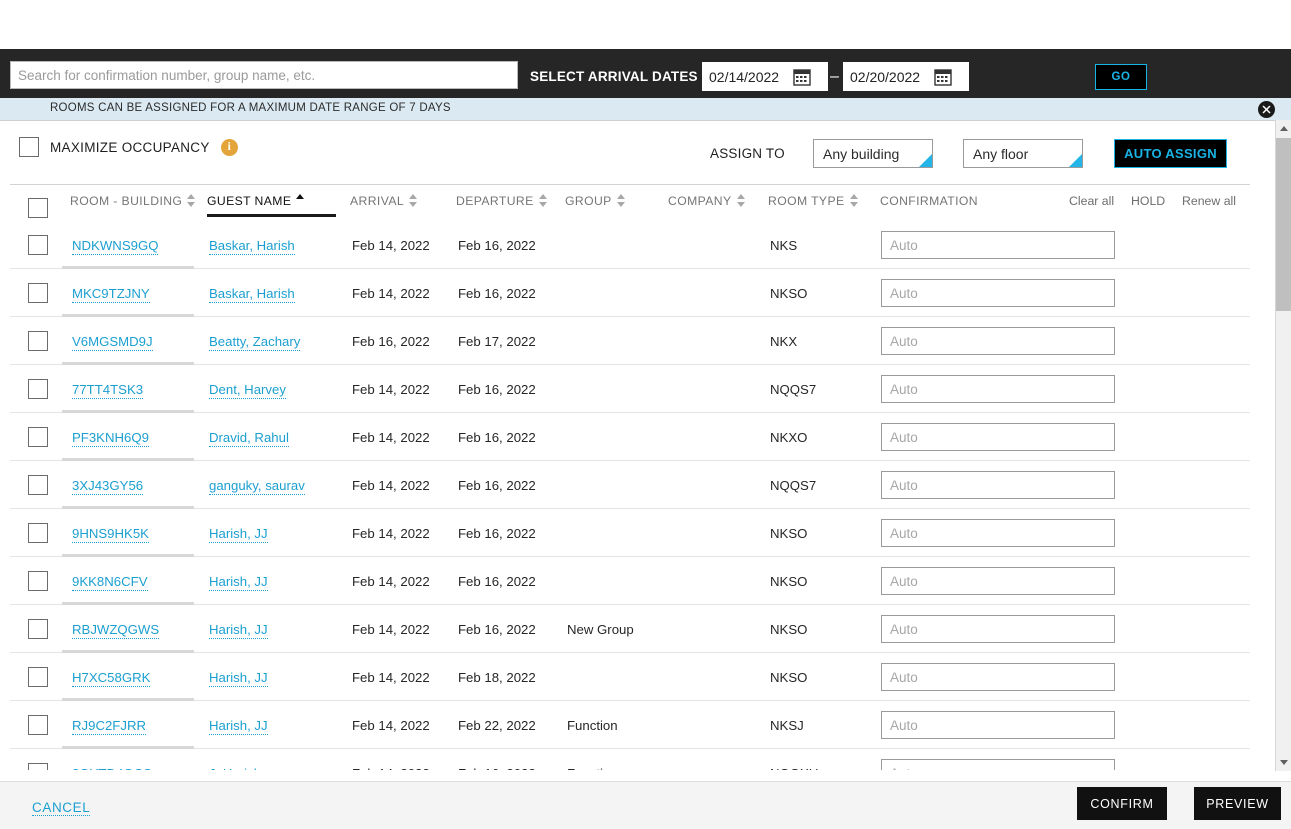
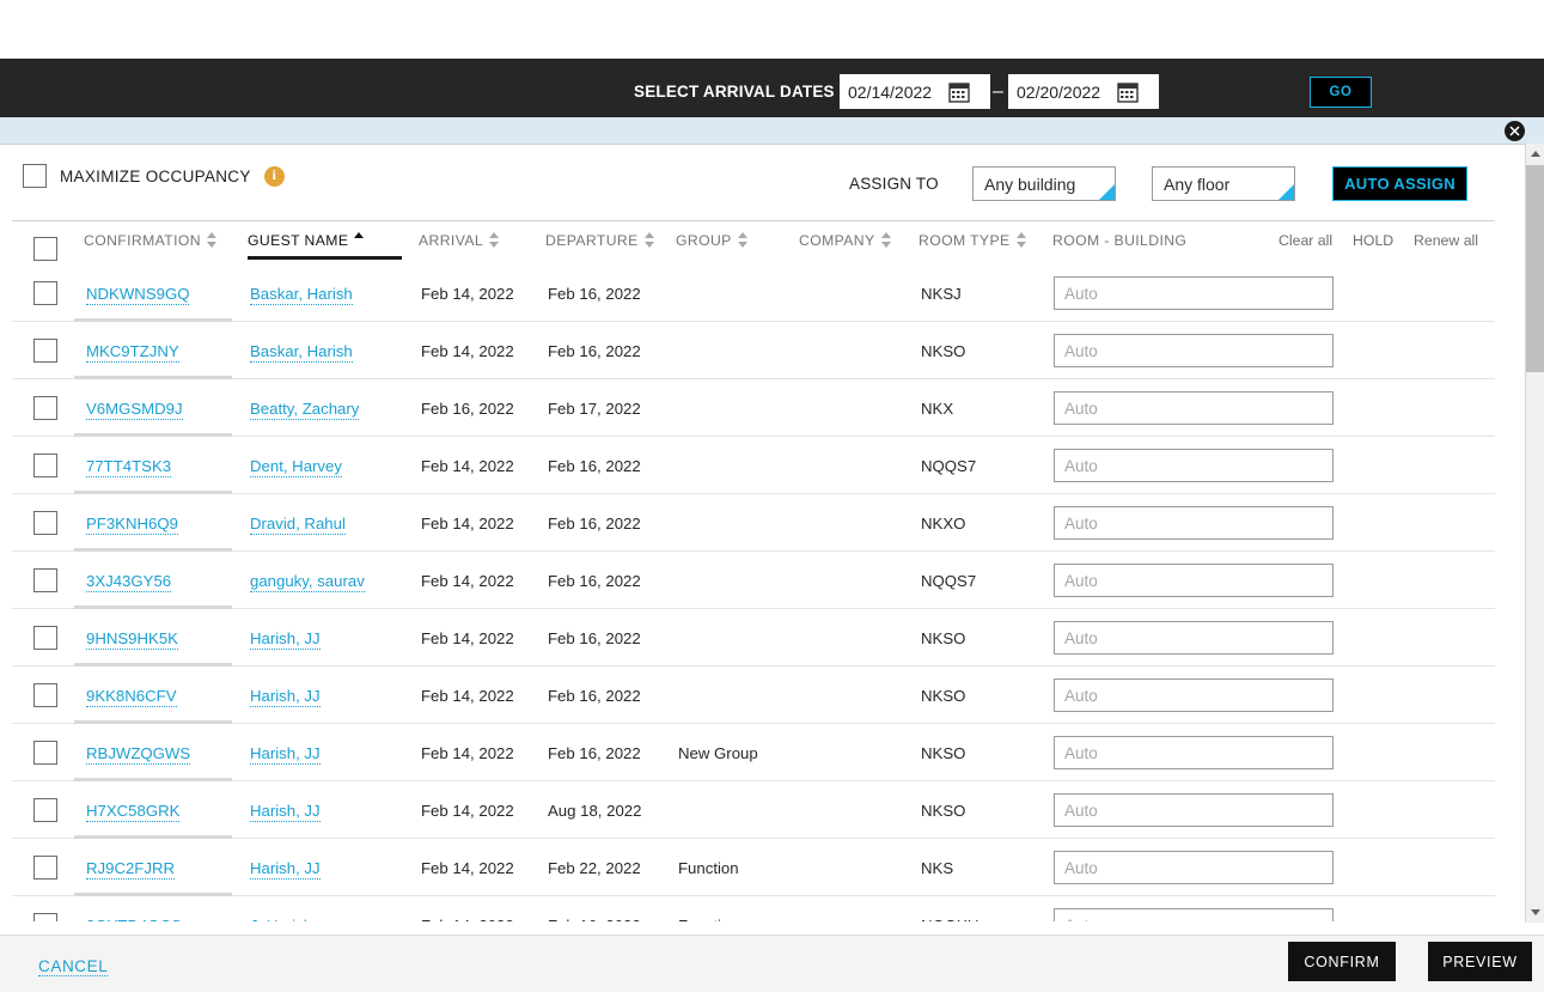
- Search for confirmation number, group name, etc.
  SELECT ARRIVAL DATES
  02/14/2022
  –
  02/20/2022
  GO
- ROOMS CAN BE ASSIGNED FOR A MAXIMUM DATE RANGE OF 7 DAYS
  MAXIMIZE OCCUPANCY
  i
  ASSIGN TO
  Any building
  Any floor
  AUTO ASSIGN
- ROOM - BUILDING
+ CONFIRMATION
  GUEST NAME
  ARRIVAL
  DEPARTURE
  GROUP
  COMPANY
  ROOM TYPE
- CONFIRMATION
+ ROOM - BUILDING
  Clear all
  HOLD
  Renew all
  NDKWNS9GQ
  Baskar, Harish
  Feb 14, 2022
  Feb 16, 2022
- NKS
+ NKSJ
  Auto
  MKC9TZJNY
  Baskar, Harish
  Feb 14, 2022
  Feb 16, 2022
  NKSO
  Auto
  V6MGSMD9J
  Beatty, Zachary
  Feb 16, 2022
  Feb 17, 2022
  NKX
  Auto
  77TT4TSK3
  Dent, Harvey
  Feb 14, 2022
  Feb 16, 2022
  NQQS7
  Auto
  PF3KNH6Q9
  Dravid, Rahul
  Feb 14, 2022
  Feb 16, 2022
  NKXO
  Auto
  3XJ43GY56
  ganguky, saurav
  Feb 14, 2022
  Feb 16, 2022
  NQQS7
  Auto
  9HNS9HK5K
  Harish, JJ
  Feb 14, 2022
  Feb 16, 2022
  NKSO
  Auto
  9KK8N6CFV
  Harish, JJ
  Feb 14, 2022
  Feb 16, 2022
  NKSO
  Auto
  RBJWZQGWS
  Harish, JJ
  Feb 14, 2022
  Feb 16, 2022
  New Group
  NKSO
  Auto
  H7XC58GRK
  Harish, JJ
  Feb 14, 2022
- Feb 18, 2022
+ Aug 18, 2022
  NKSO
  Auto
  RJ9C2FJRR
  Harish, JJ
  Feb 14, 2022
  Feb 22, 2022
  Function
- NKSJ
+ NKS
  Auto
  CANCEL
  CONFIRM
  PREVIEW
